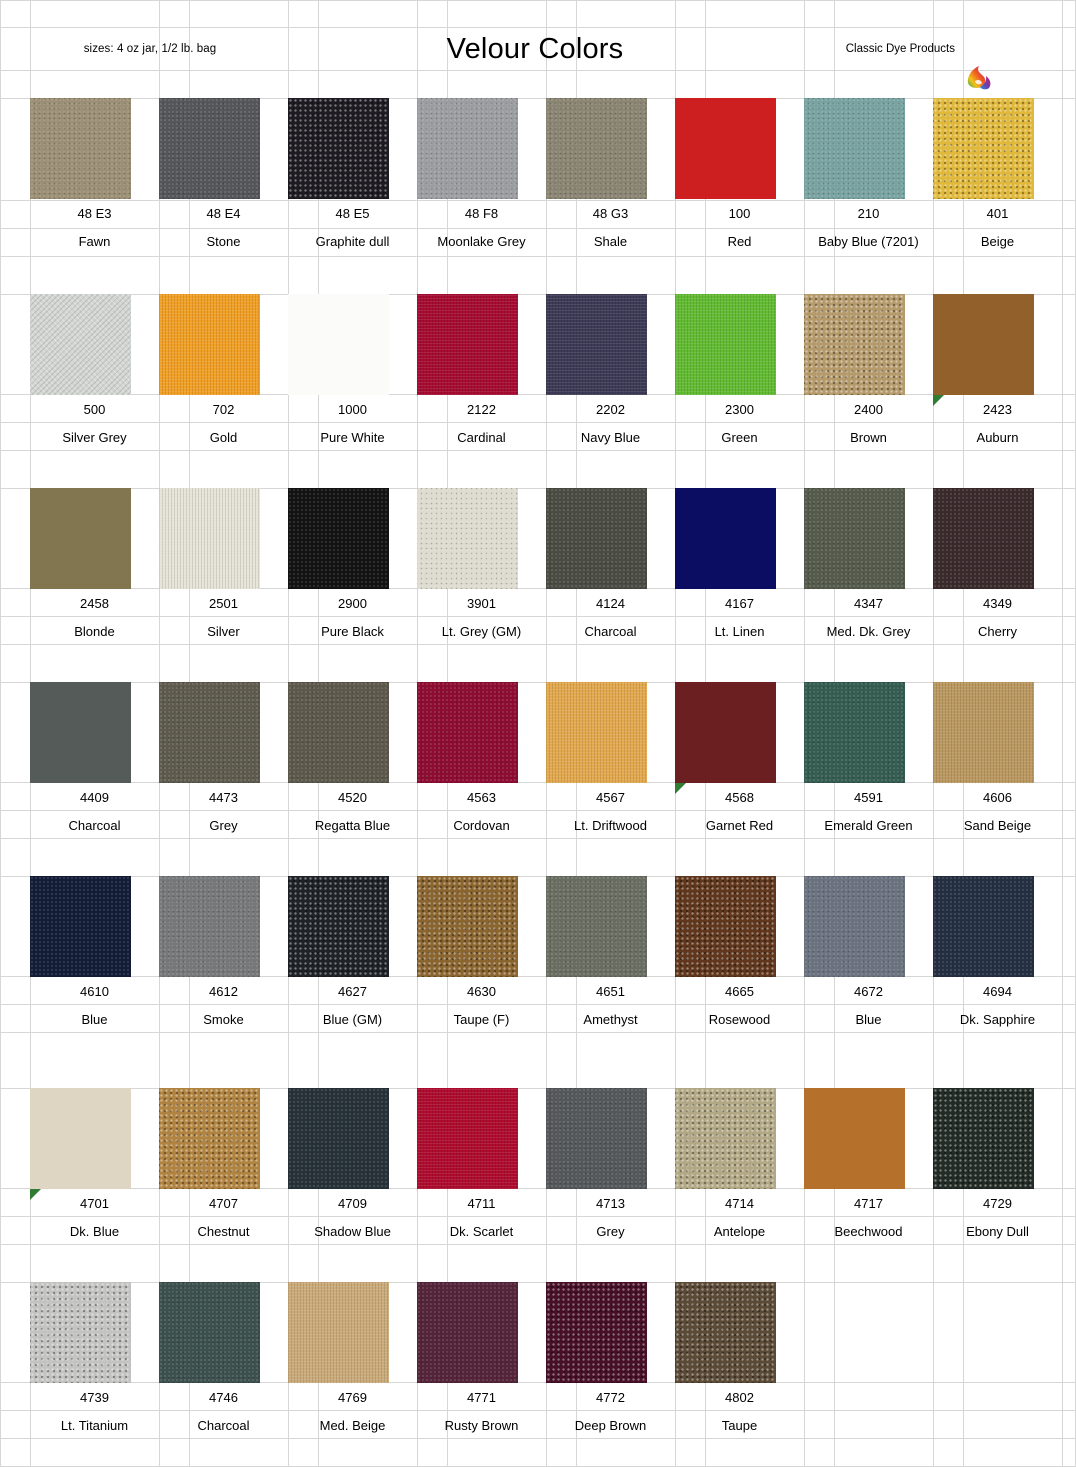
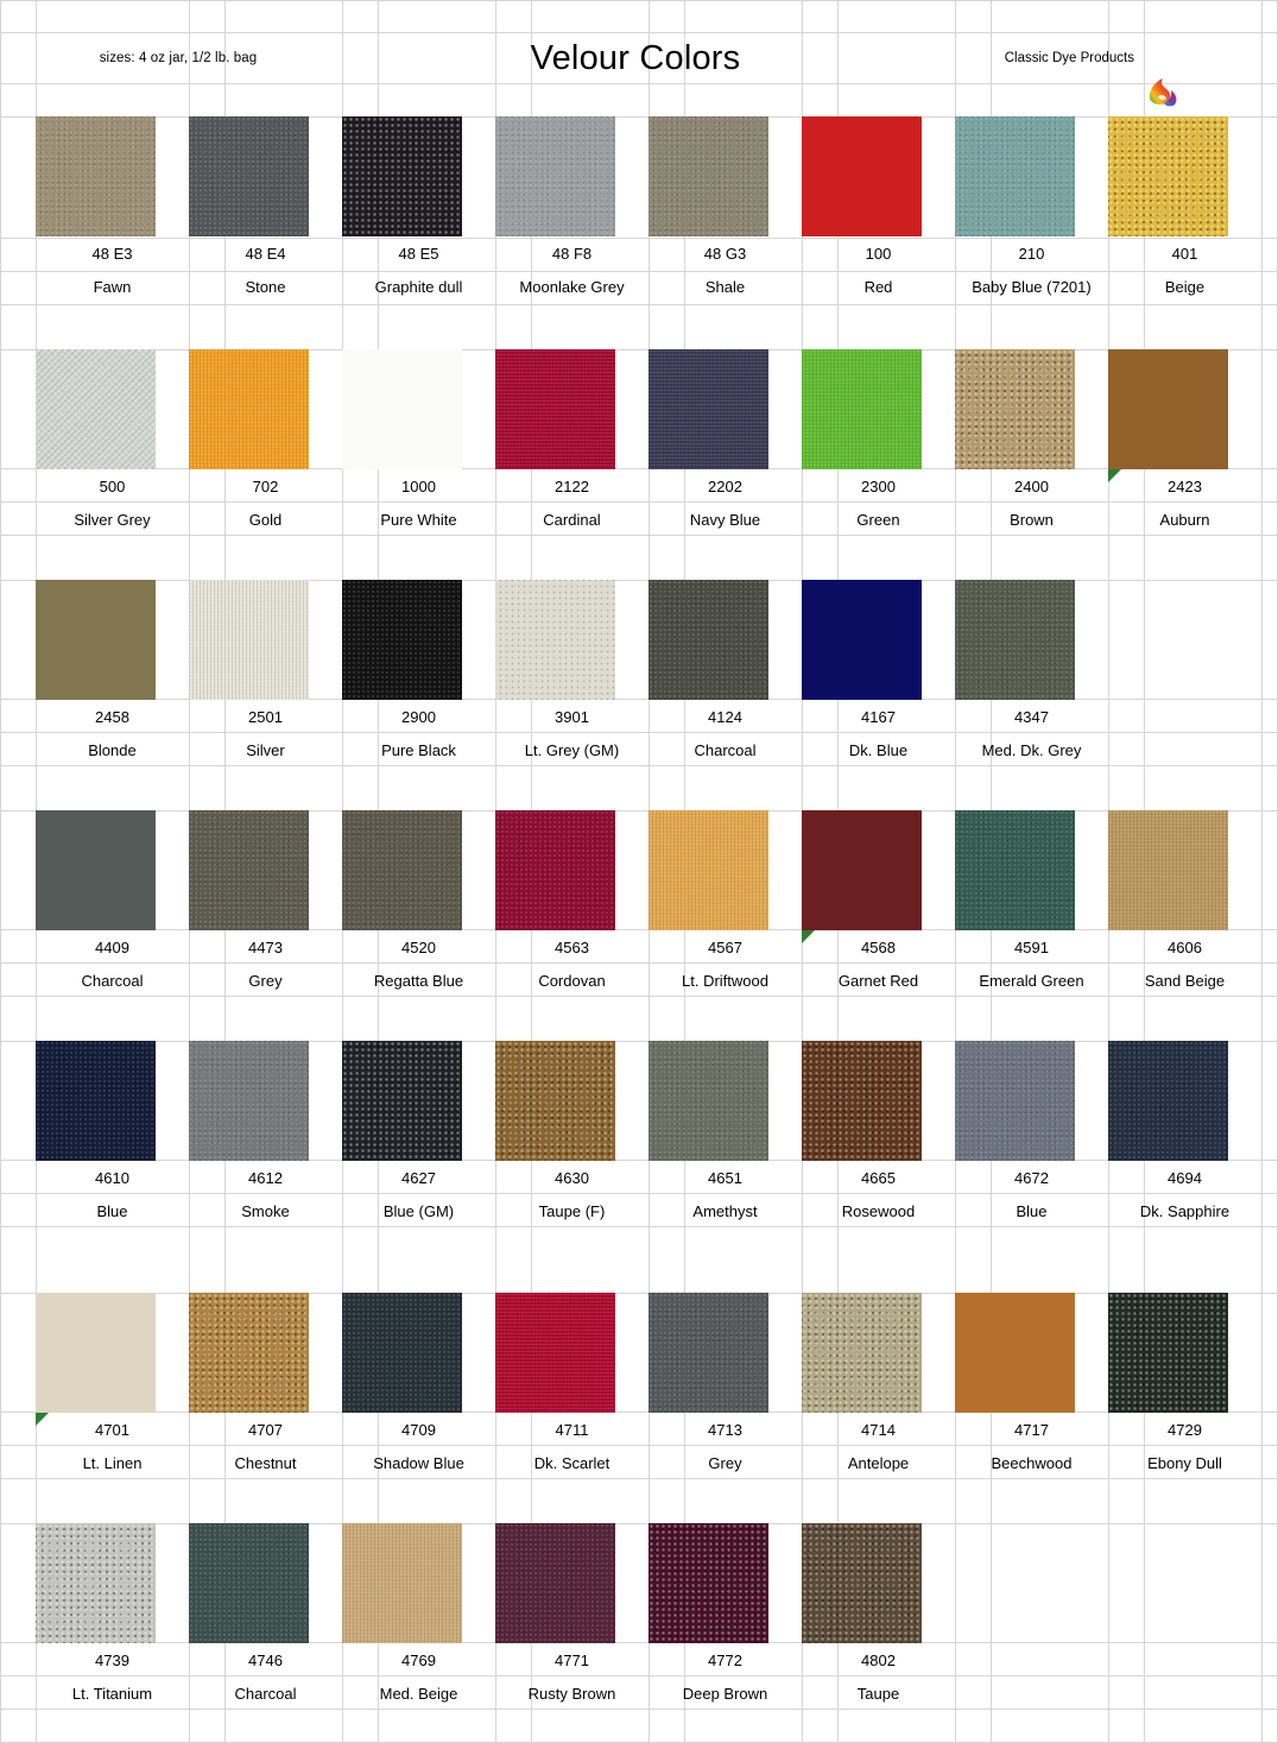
  48 E3
  Fawn
  48 E4
  Stone
  48 E5
  Graphite dull
  48 F8
  Moonlake Grey
  48 G3
  Shale
  100
  Red
  210
  Baby Blue (7201)
  401
  Beige
  500
  Silver Grey
  702
  Gold
  1000
  Pure White
  2122
  Cardinal
  2202
  Navy Blue
  2300
  Green
  2400
  Brown
  2423
  Auburn
  2458
  Blonde
  2501
  Silver
  2900
  Pure Black
  3901
  Lt. Grey (GM)
  4124
  Charcoal
  4167
- Lt. Linen
+ Dk. Blue
  4347
  Med. Dk. Grey
- 4349
- Cherry
  4409
  Charcoal
  4473
  Grey
  4520
  Regatta Blue
  4563
  Cordovan
  4567
  Lt. Driftwood
  4568
  Garnet Red
  4591
  Emerald Green
  4606
  Sand Beige
  4610
  Blue
  4612
  Smoke
  4627
  Blue (GM)
  4630
  Taupe (F)
  4651
  Amethyst
  4665
  Rosewood
  4672
  Blue
  4694
  Dk. Sapphire
  4701
- Dk. Blue
+ Lt. Linen
  4707
  Chestnut
  4709
  Shadow Blue
  4711
  Dk. Scarlet
  4713
  Grey
  4714
  Antelope
  4717
  Beechwood
  4729
  Ebony Dull
  4739
  Lt. Titanium
  4746
  Charcoal
  4769
  Med. Beige
  4771
  Rusty Brown
  4772
  Deep Brown
  4802
  Taupe
  sizes: 4 oz jar, 1/2 lb. bag
  Velour Colors
  Classic Dye Products
